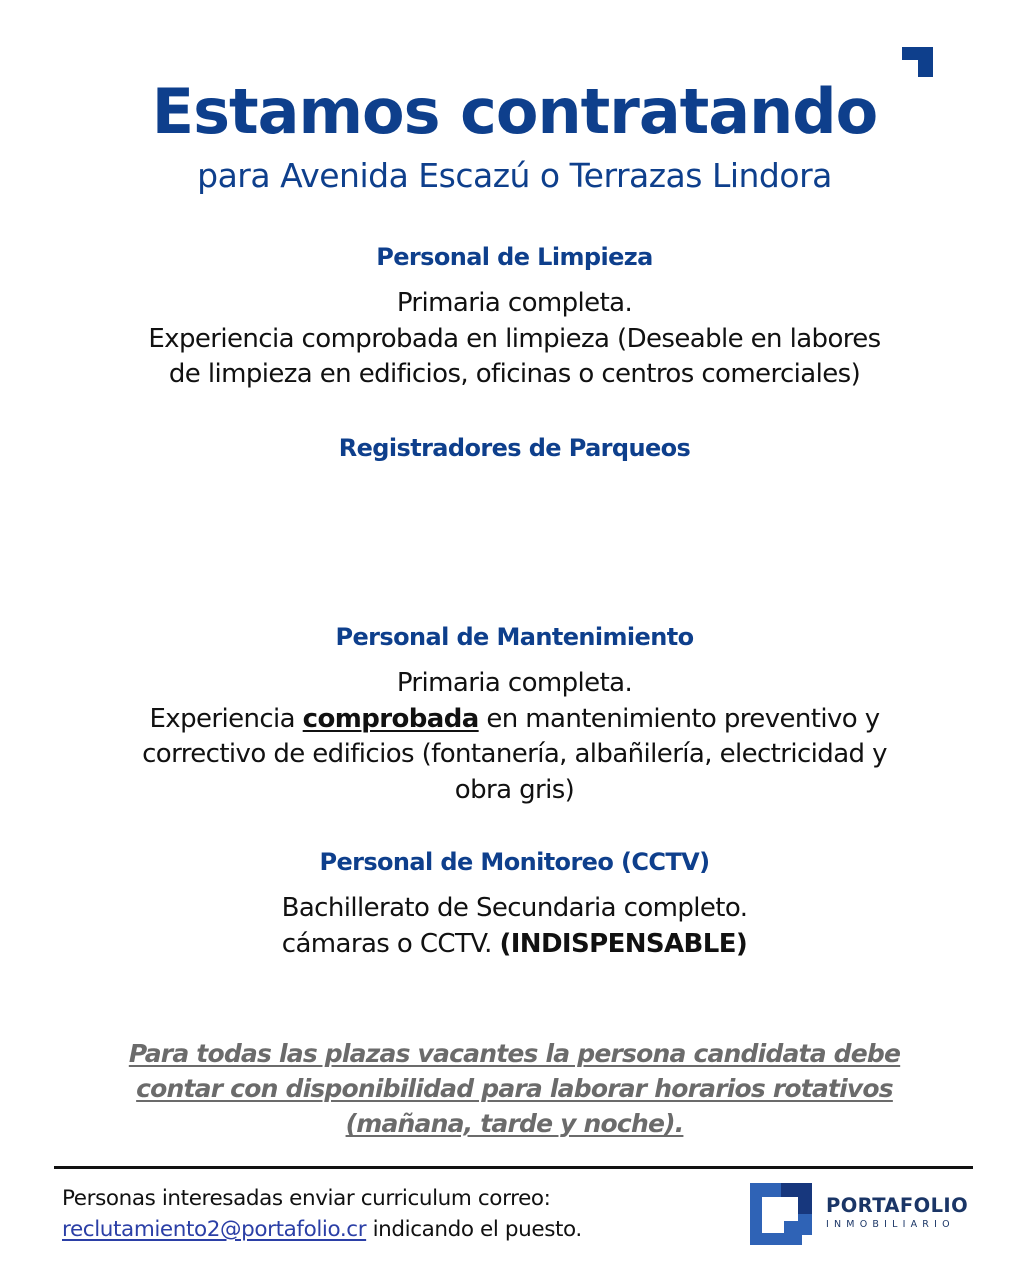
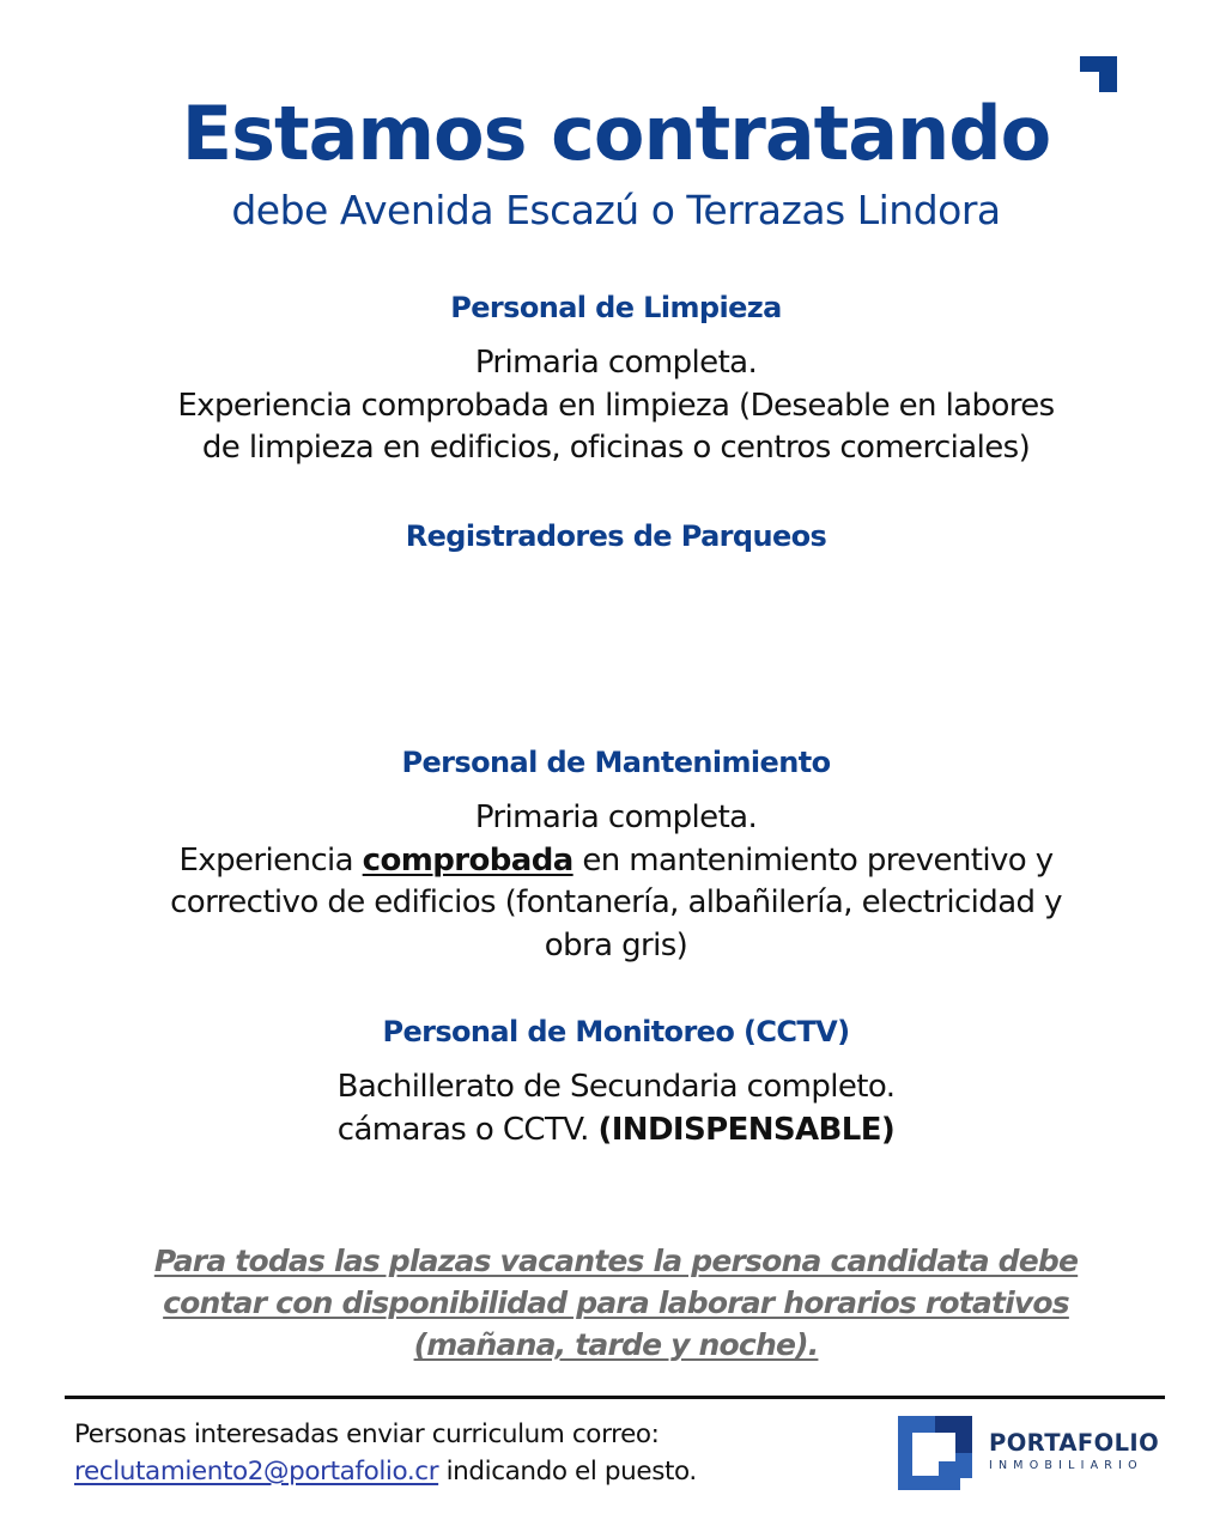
  Estamos contratando
- para Avenida Escazú o Terrazas Lindora
+ debe Avenida Escazú o Terrazas Lindora
  Personal de Limpieza
  Primaria completa.
  Experiencia comprobada en limpieza (Deseable en labores
  de limpieza en edificios, oficinas o centros comerciales)
  Registradores de Parqueos
  Personal de Mantenimiento
  Primaria completa.
  Experiencia comprobada en mantenimiento preventivo y
  correctivo de edificios (fontanería, albañilería, electricidad y
  obra gris)
  Personal de Monitoreo (CCTV)
  Bachillerato de Secundaria completo.
  cámaras o CCTV. (INDISPENSABLE)
  Para todas las plazas vacantes la persona candidata debe
  contar con disponibilidad para laborar horarios rotativos
  (mañana, tarde y noche).
  Personas interesadas enviar curriculum correo:
  reclutamiento2@portafolio.cr indicando el puesto.
  PORTAFOLIO
  INMOBILIARIO
